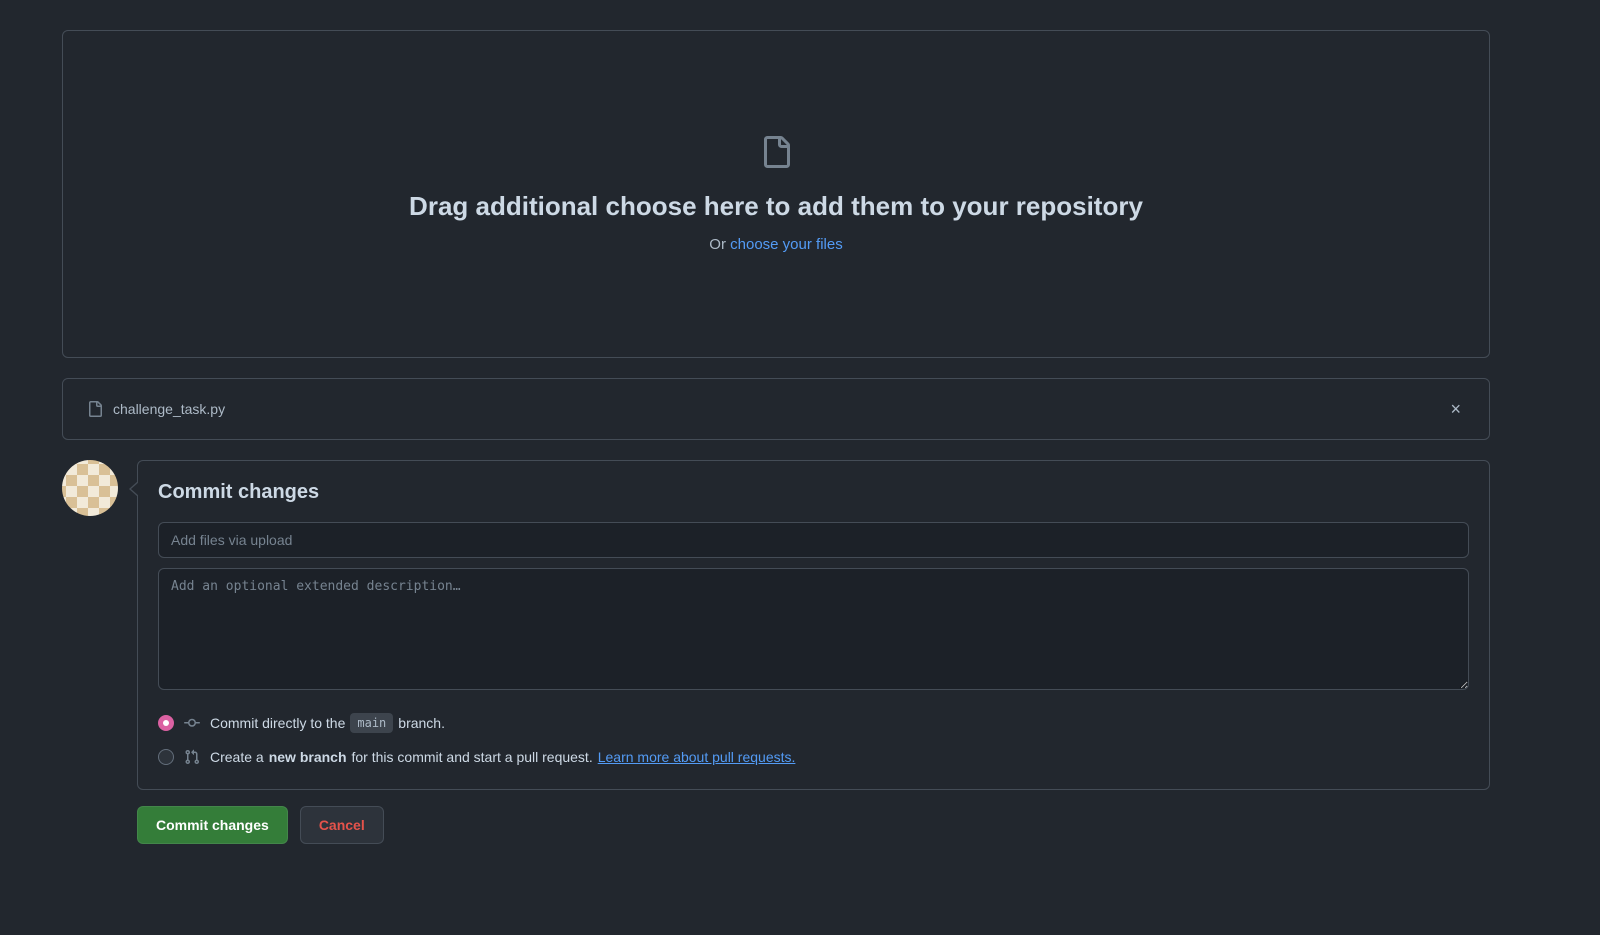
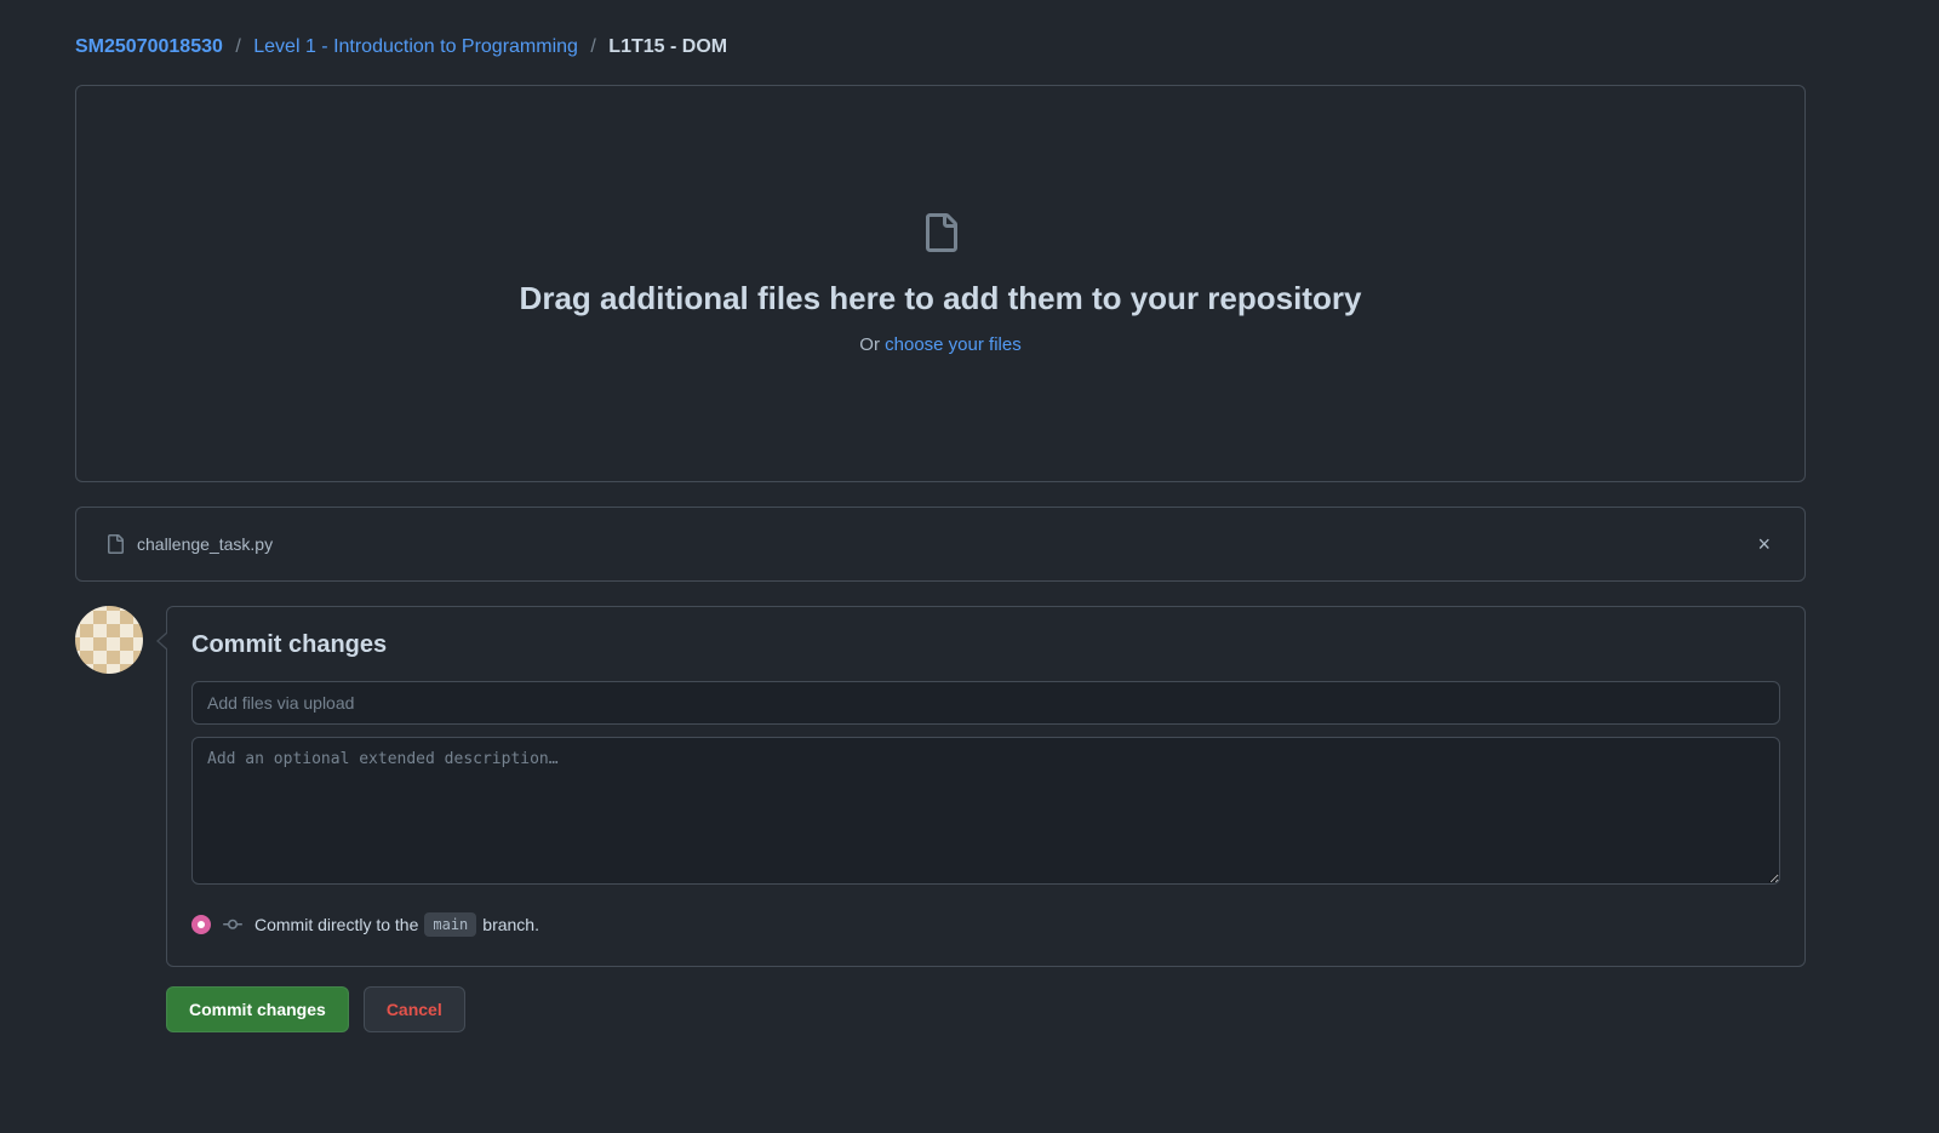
+ SM25070018530 / Level 1 - Introduction to Programming / L1T15 - DOM
- Drag additional choose here to add them to your repository
+ Drag additional files here to add them to your repository
  Or choose your files
  challenge_task.py
  ×
  Commit changes
  Add files via upload Add an optional extended description…
  Commit directly to the
  main
  branch.
- Create a
- new branch
- for this commit and start a pull request.
- Learn more about pull requests.
  Commit changes
  Cancel
